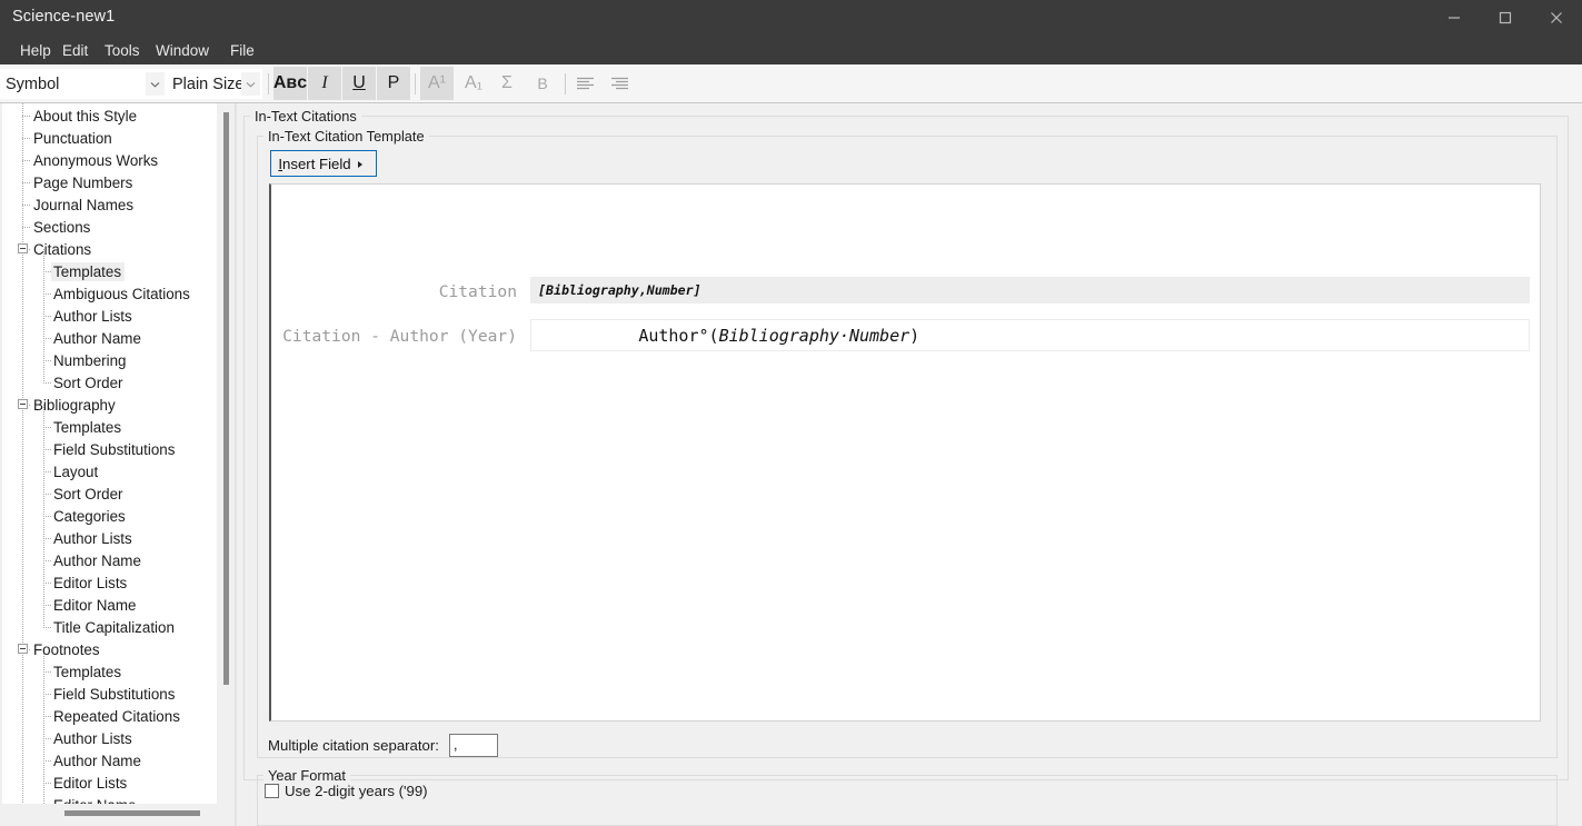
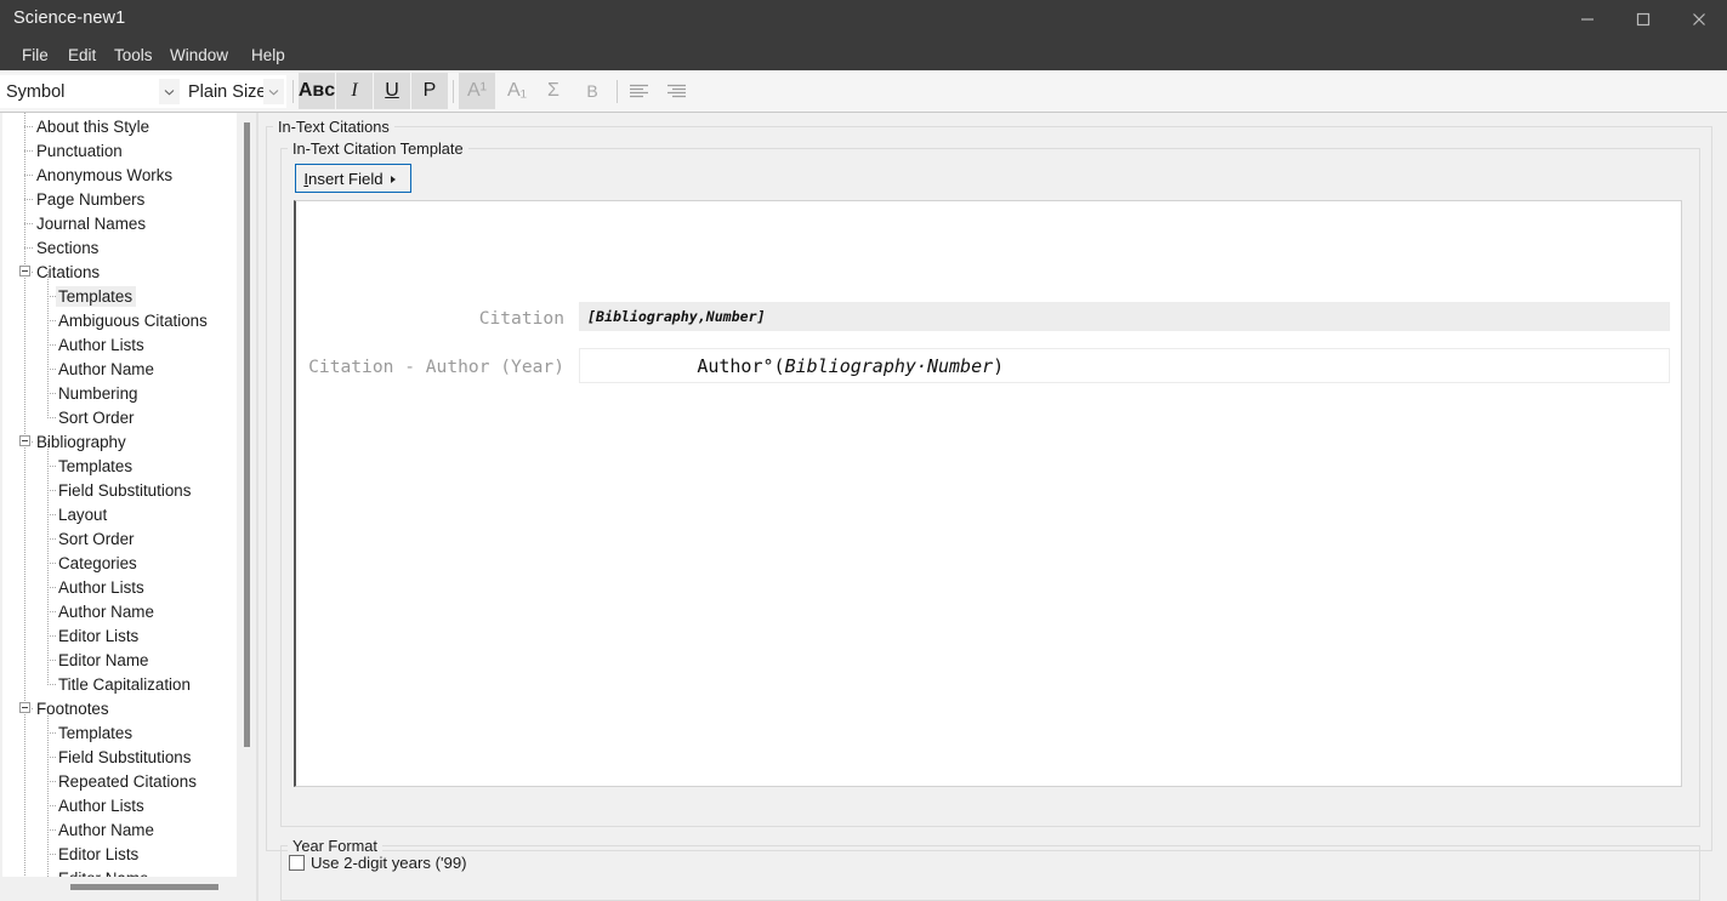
  Science-new1
- Help
+ File
  Edit
  Tools
  Window
- File
+ Help
  Symbol
  Plain Size
  Aʙᴄ
  I
  U
  P
  A¹
  A₁
  Σ
  B
  About this Style
  Punctuation
  Anonymous Works
  Page Numbers
  Journal Names
  Sections
  Citations
  Templates
  Ambiguous Citations
  Author Lists
  Author Name
  Numbering
  Sort Order
  Bibliography
  Templates
  Field Substitutions
  Layout
  Sort Order
  Categories
  Author Lists
  Author Name
  Editor Lists
  Editor Name
  Title Capitalization
  Footnotes
  Templates
  Field Substitutions
  Repeated Citations
  Author Lists
  Author Name
  Editor Lists
  In-Text Citations
  In-Text Citation Template
  Insert Field
  Citation
  [Bibliography,Number]
  Citation - Author (Year)
  Author°(Bibliography·Number)
- Multiple citation separator:
- ,
  Year Format
  Use 2-digit years ('99)
